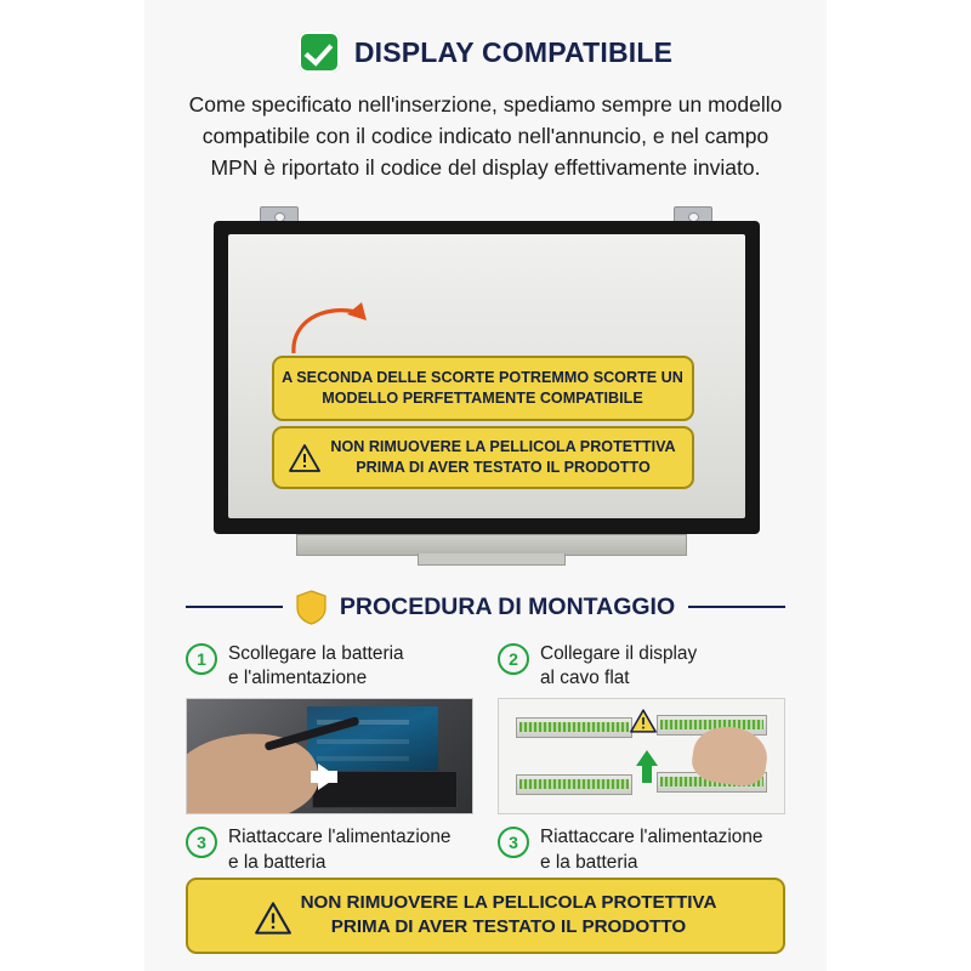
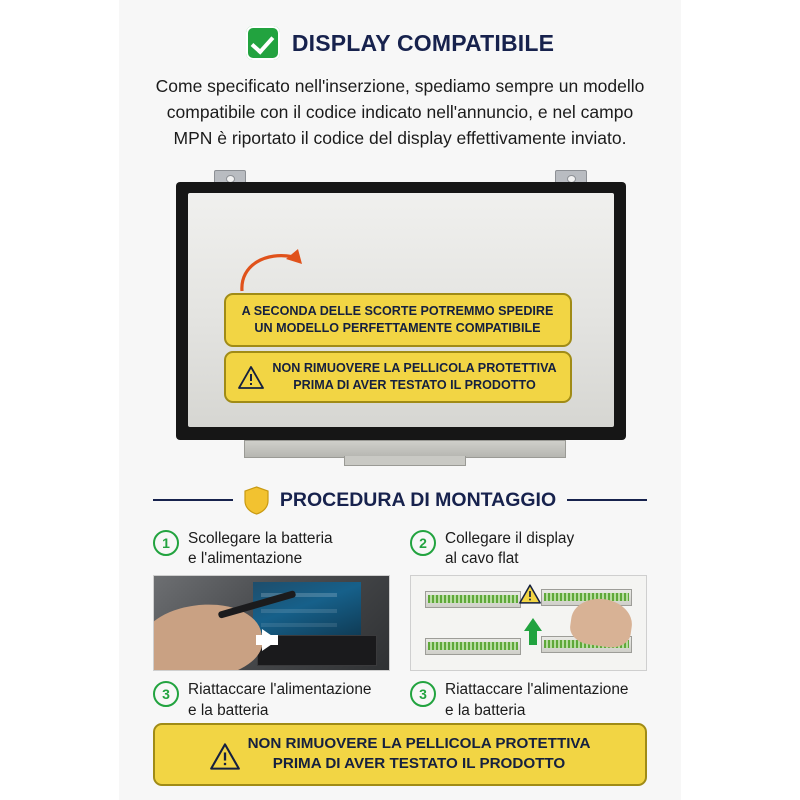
  DISPLAY COMPATIBILE
  Come specificato nell'inserzione, spediamo sempre un modello compatibile con il codice indicato nell'annuncio, e nel campo MPN è riportato il codice del display effettivamente inviato.
- A SECONDA DELLE SCORTE POTREMMO SCORTE UN MODELLO PERFETTAMENTE COMPATIBILE
+ A SECONDA DELLE SCORTE POTREMMO SPEDIRE UN MODELLO PERFETTAMENTE COMPATIBILE
  NON RIMUOVERE LA PELLICOLA PROTETTIVA
  PRIMA DI AVER TESTATO IL PRODOTTO
  PROCEDURA DI MONTAGGIO
  1
  Scollegare la batteria
  e l'alimentazione
  2
  Collegare il display
  al cavo flat
  3
  Riattaccare l'alimentazione
  e la batteria
  3
  Riattaccare l'alimentazione
  e la batteria
  NON RIMUOVERE LA PELLICOLA PROTETTIVA
  PRIMA DI AVER TESTATO IL PRODOTTO
